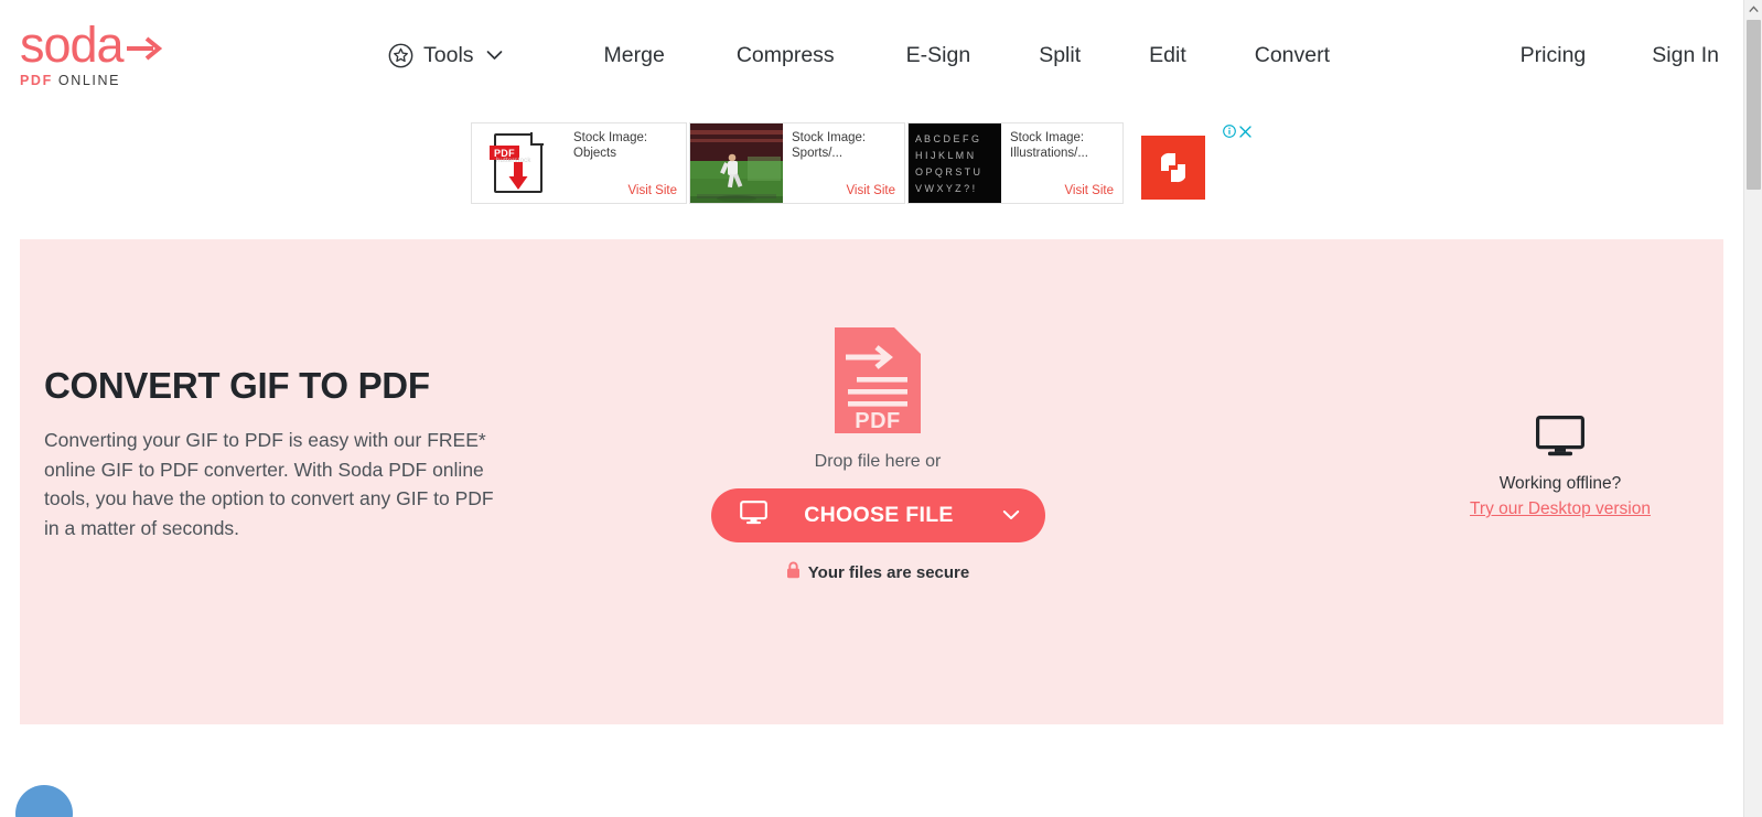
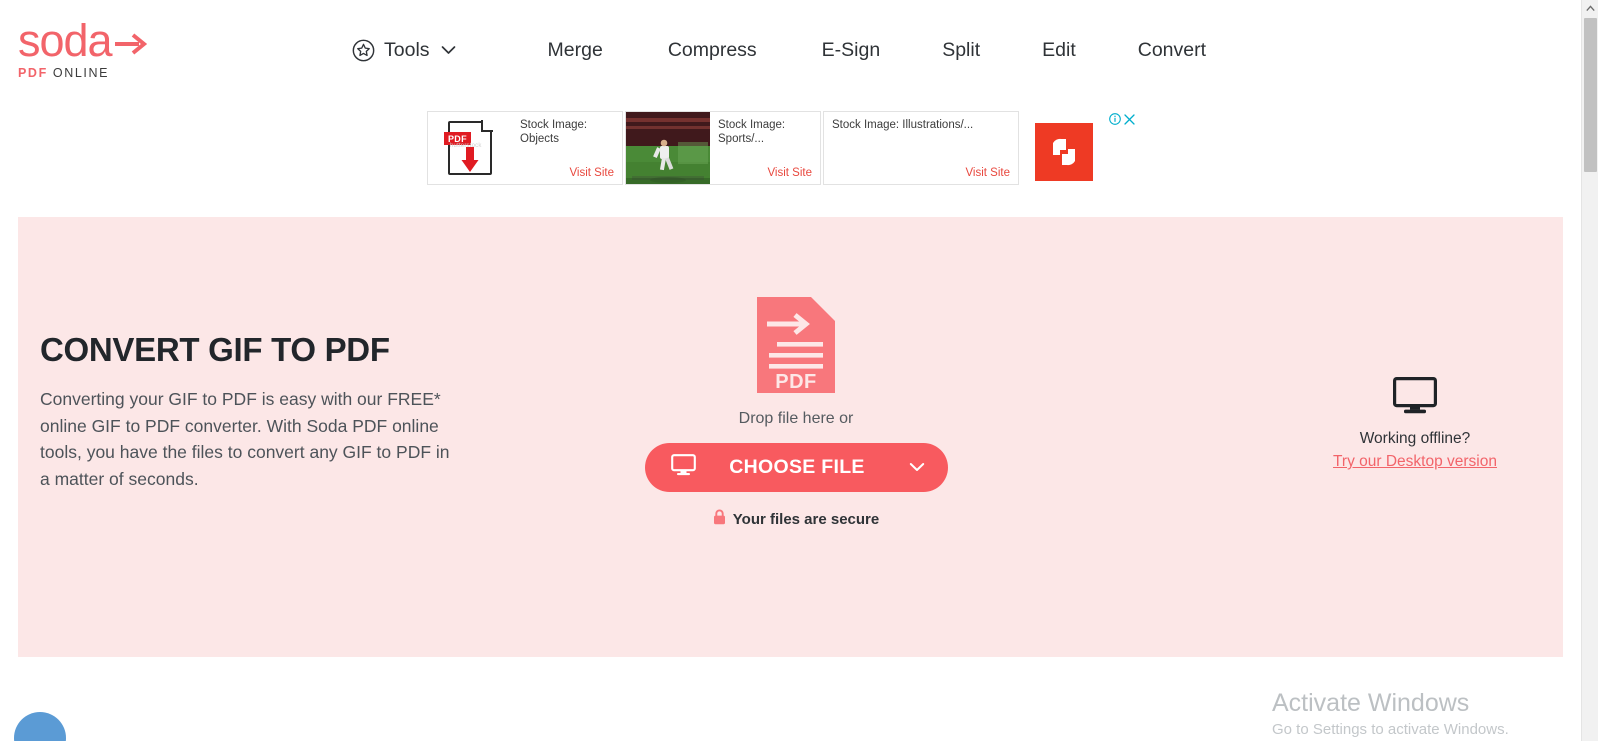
  soda
  PDF ONLINE
  Tools
  Merge
  Compress
  E-Sign
  Split
  Edit
  Convert
- Pricing
- Sign In
  PDF
  Stock Image: Objects
  Visit Site
  Stock Image: Sports/...
  Visit Site
- A B C D E F G
- H I J K L M N
- O P Q R S T U
- V W X Y Z ? !
  Stock Image: Illustrations/...
  Visit Site
  CONVERT GIF TO PDF
- Converting your GIF to PDF is easy with our FREE* online GIF to PDF converter. With Soda PDF online tools, you have the option to convert any GIF to PDF in a matter of seconds.
+ Converting your GIF to PDF is easy with our FREE* online GIF to PDF converter. With Soda PDF online tools, you have the files to convert any GIF to PDF in a matter of seconds.
  PDF
  Drop file here or
  CHOOSE FILE
  Your files are secure
  Working offline?
  Try our Desktop version
+ Activate Windows
+ Go to Settings to activate Windows.
